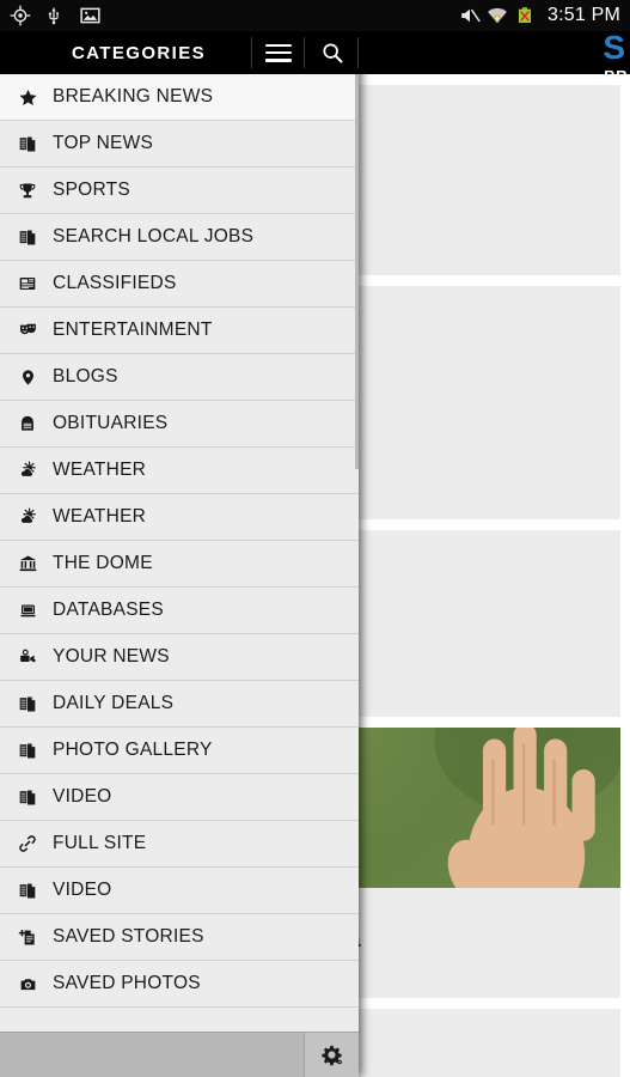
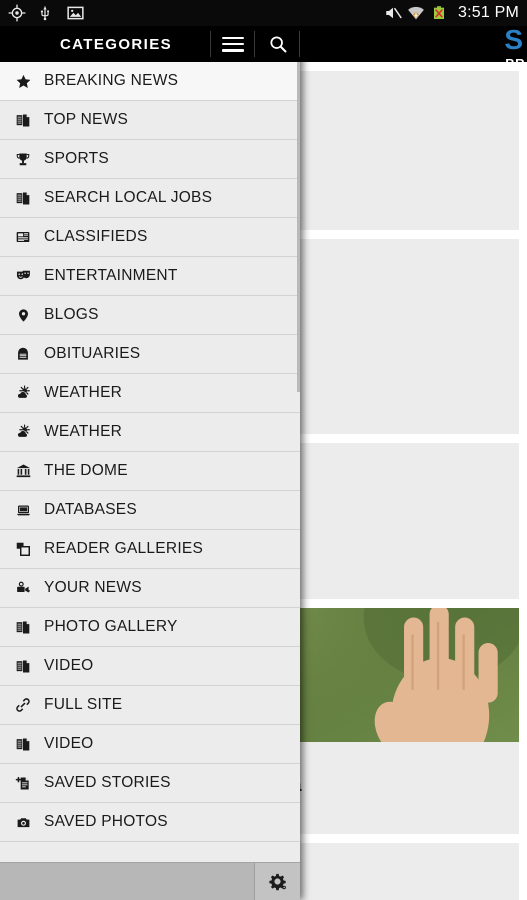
  3:51 PM
  S
  CATEGORIES
  BREAKING NEWS
  TOP NEWS
  SPORTS
  SEARCH LOCAL JOBS
  CLASSIFIEDS
  ENTERTAINMENT
  BLOGS
  OBITUARIES
  WEATHER
  WEATHER
  THE DOME
  DATABASES
+ READER GALLERIES
  YOUR NEWS
- DAILY DEALS
  PHOTO GALLERY
  VIDEO
  FULL SITE
  VIDEO
  SAVED STORIES
  SAVED PHOTOS
